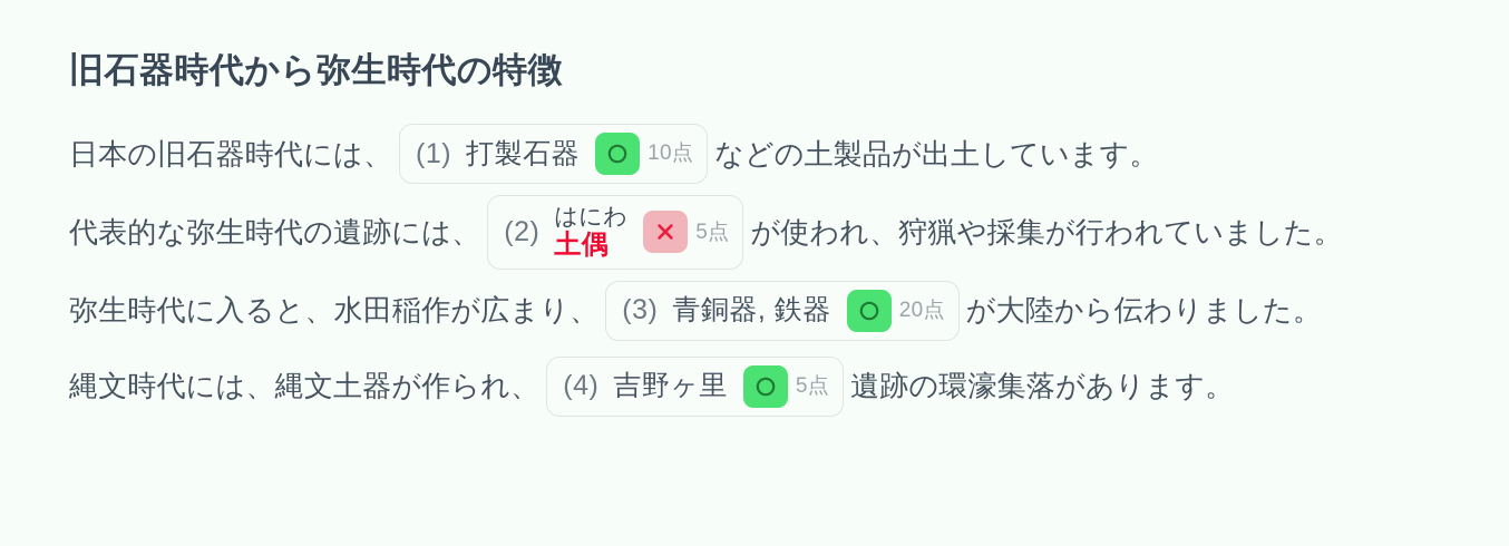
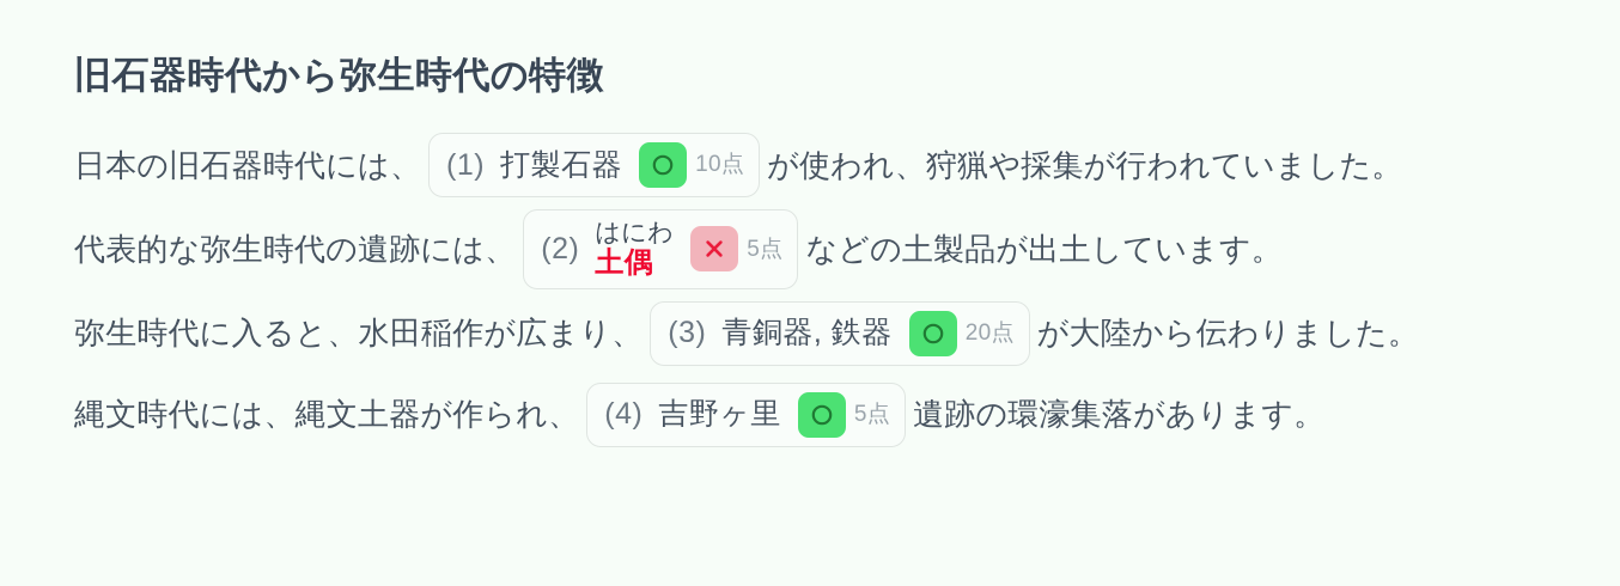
  旧石器時代から弥生時代の特徴
  日本の旧石器時代には、
  (1)
  打製石器
  10点
- などの土製品が出土しています。
+ が使われ、狩猟や採集が行われていました。
  代表的な弥生時代の遺跡には、
  (2)
  はにわ
  土偶
  5点
- が使われ、狩猟や採集が行われていました。
+ などの土製品が出土しています。
  弥生時代に入ると、水田稲作が広まり、
  (3)
  青銅器, 鉄器
  20点
  が大陸から伝わりました。
  縄文時代には、縄文土器が作られ、
  (4)
  吉野ヶ里
  5点
  遺跡の環濠集落があります。
